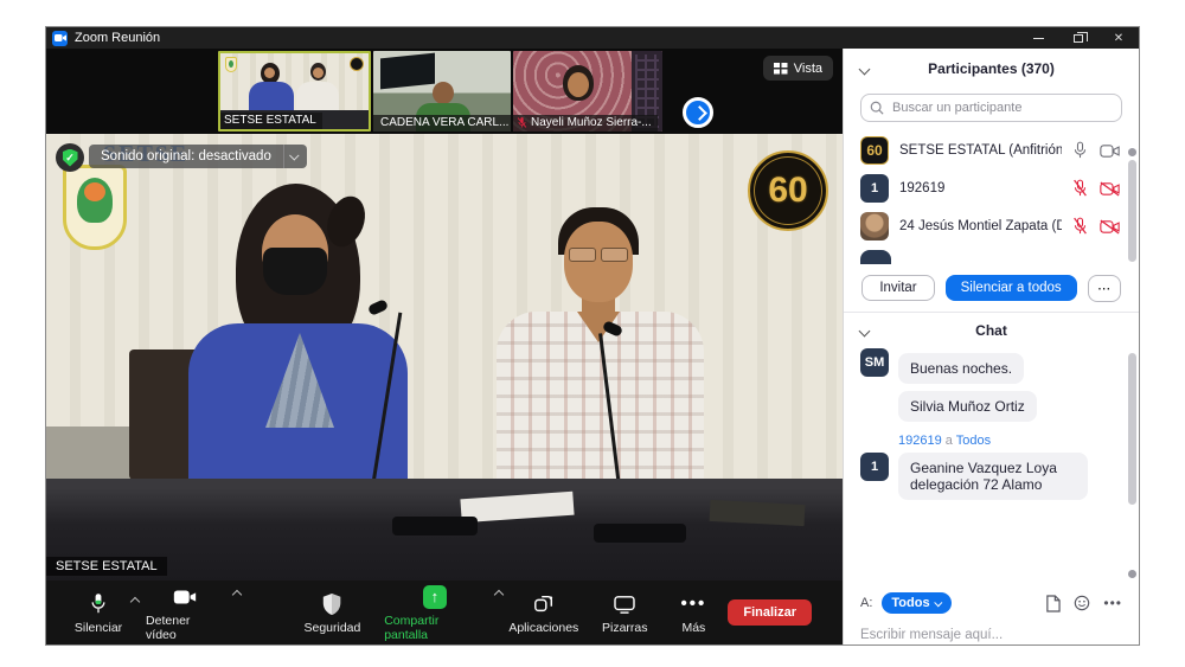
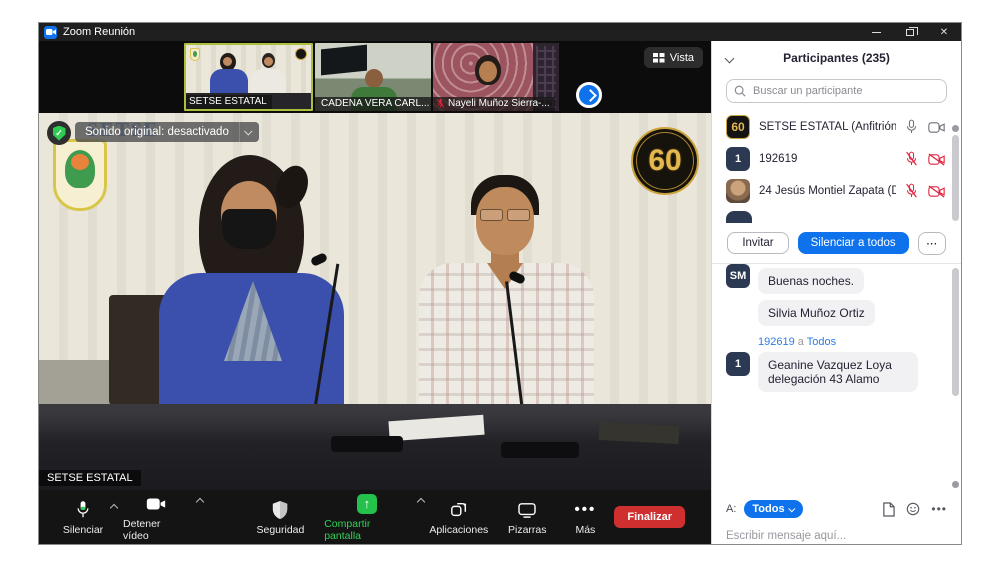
  Zoom Reunión
  ✕
  SETSE ESTATAL
  CADENA VERA CARL...
  Nayeli Muñoz Sierra-...
  Vista
  ✓
  Sonido original: desactivado
  SETSE
  60
  SETSE ESTATAL
  Silenciar
  Detener vídeo
  Seguridad
  ↑
  Compartir pantalla
  Aplicaciones
  Pizarras
  •••
  Más
  Finalizar
- Participantes (370)
+ Participantes (235)
  Buscar un participante
  60
  SETSE ESTATAL (Anfitrión
  1
  192619
  24 Jesús Montiel Zapata (D
  Invitar
  Silenciar a todos
  ⋯
- Chat
  SM
  Buenas noches.
  Silvia Muñoz Ortiz
  192619 a Todos
  1
- Geanine Vazquez Loya delegación 72 Alamo
+ Geanine Vazquez Loya delegación 43 Alamo
  A:
  Todos
  •••
  Escribir mensaje aquí...
